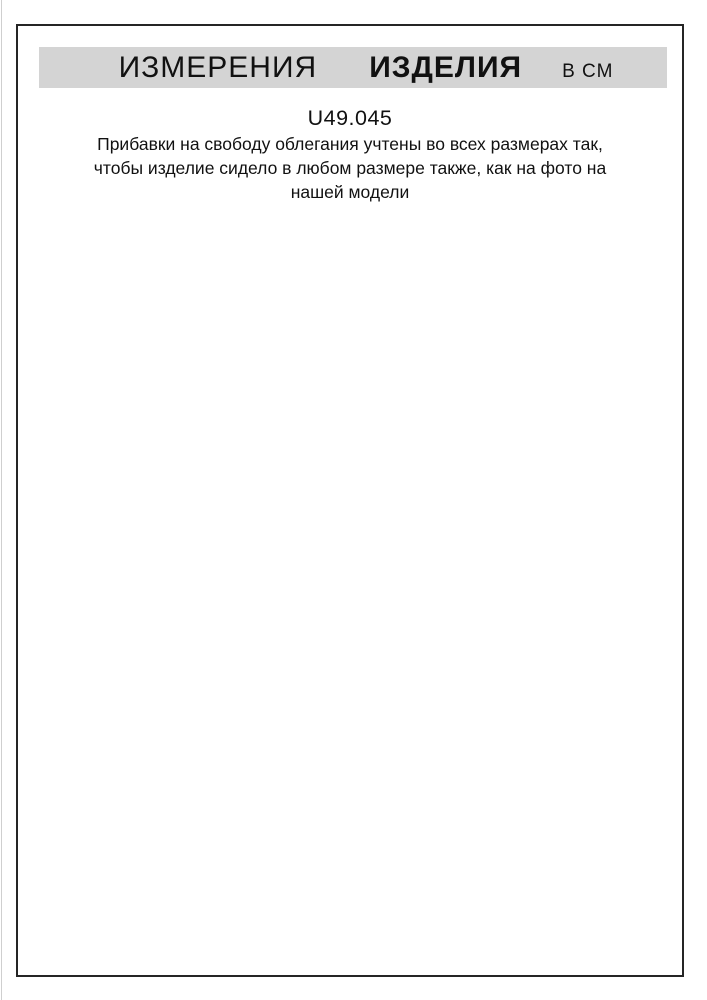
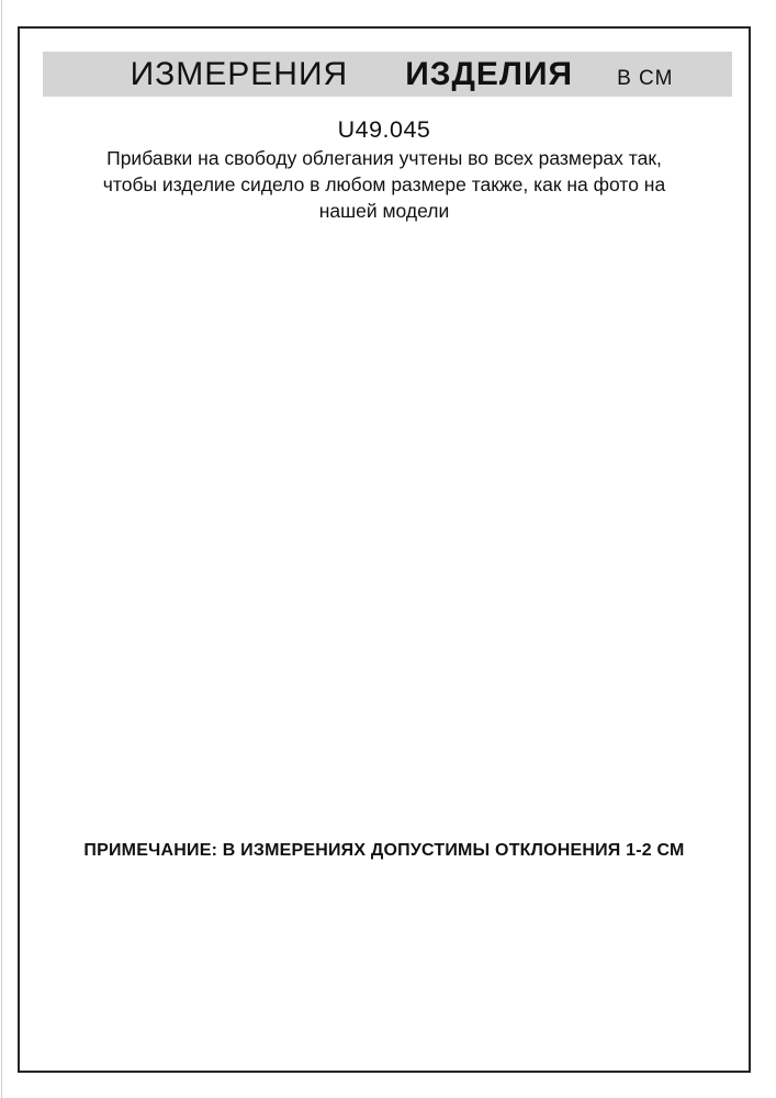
  ИЗМЕРЕНИЯ
  ИЗДЕЛИЯ
  В СМ
  U49.045
  Прибавки на свободу облегания учтены во всех размерах так,
  чтобы изделие сидело в любом размере также, как на фото на
  нашей модели
+ ПРИМЕЧАНИЕ: В ИЗМЕРЕНИЯХ ДОПУСТИМЫ ОТКЛОНЕНИЯ 1-2 СМ
